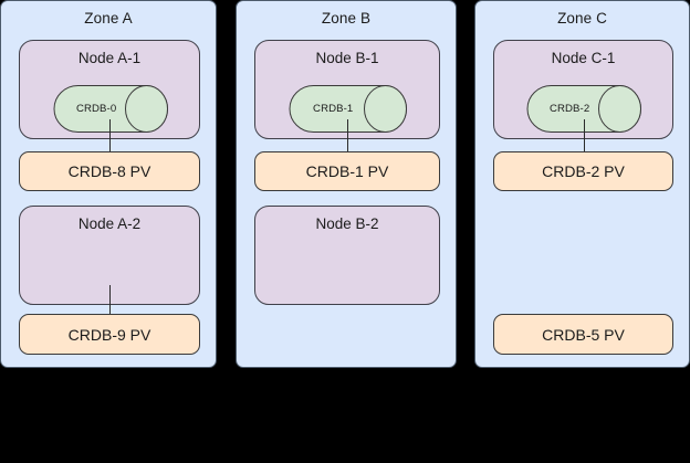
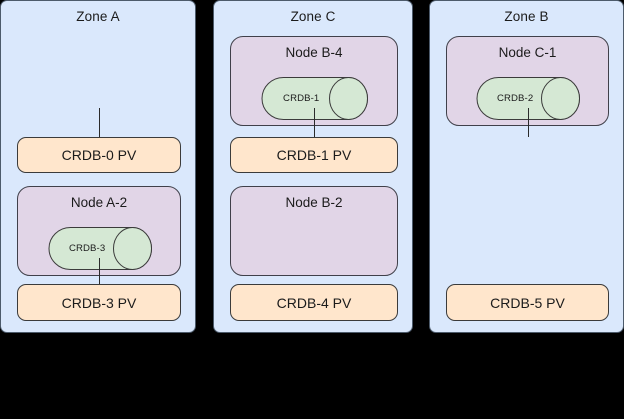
  Zone A
- Node A-1
- CRDB-0
- CRDB-8 PV
+ CRDB-0 PV
  Node A-2
+ CRDB-3
- CRDB-9 PV
+ CRDB-3 PV
- Zone B
+ Zone C
- Node B-1
+ Node B-4
  CRDB-1
  CRDB-1 PV
  Node B-2
+ CRDB-4 PV
- Zone C
+ Zone B
  Node C-1
  CRDB-2
- CRDB-2 PV
  CRDB-5 PV
